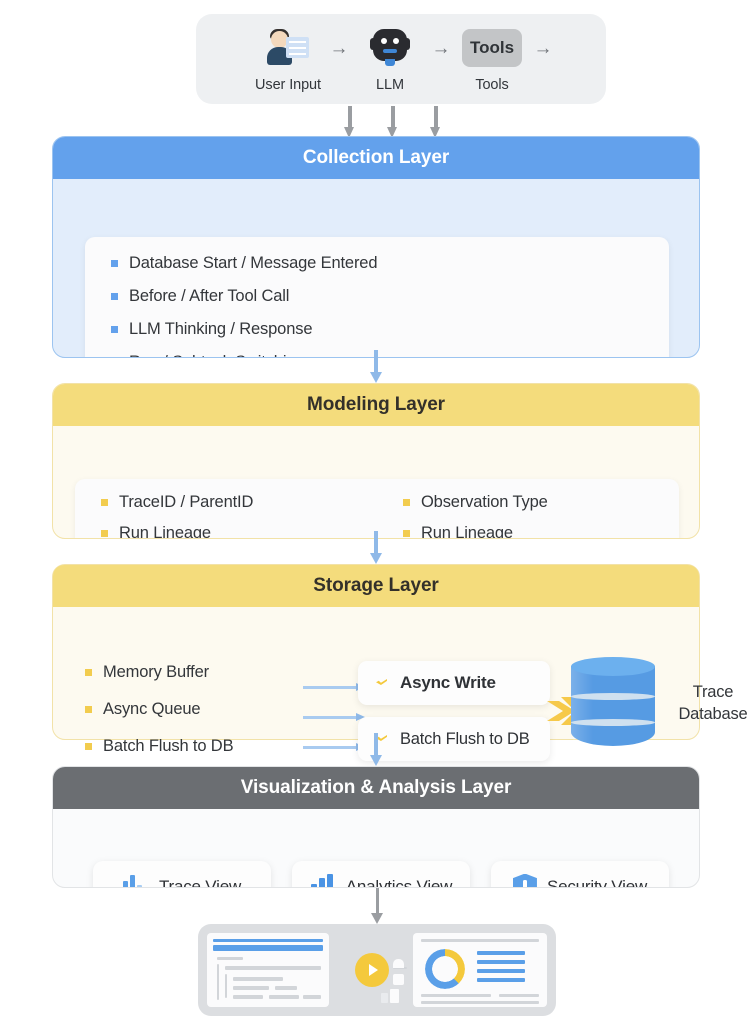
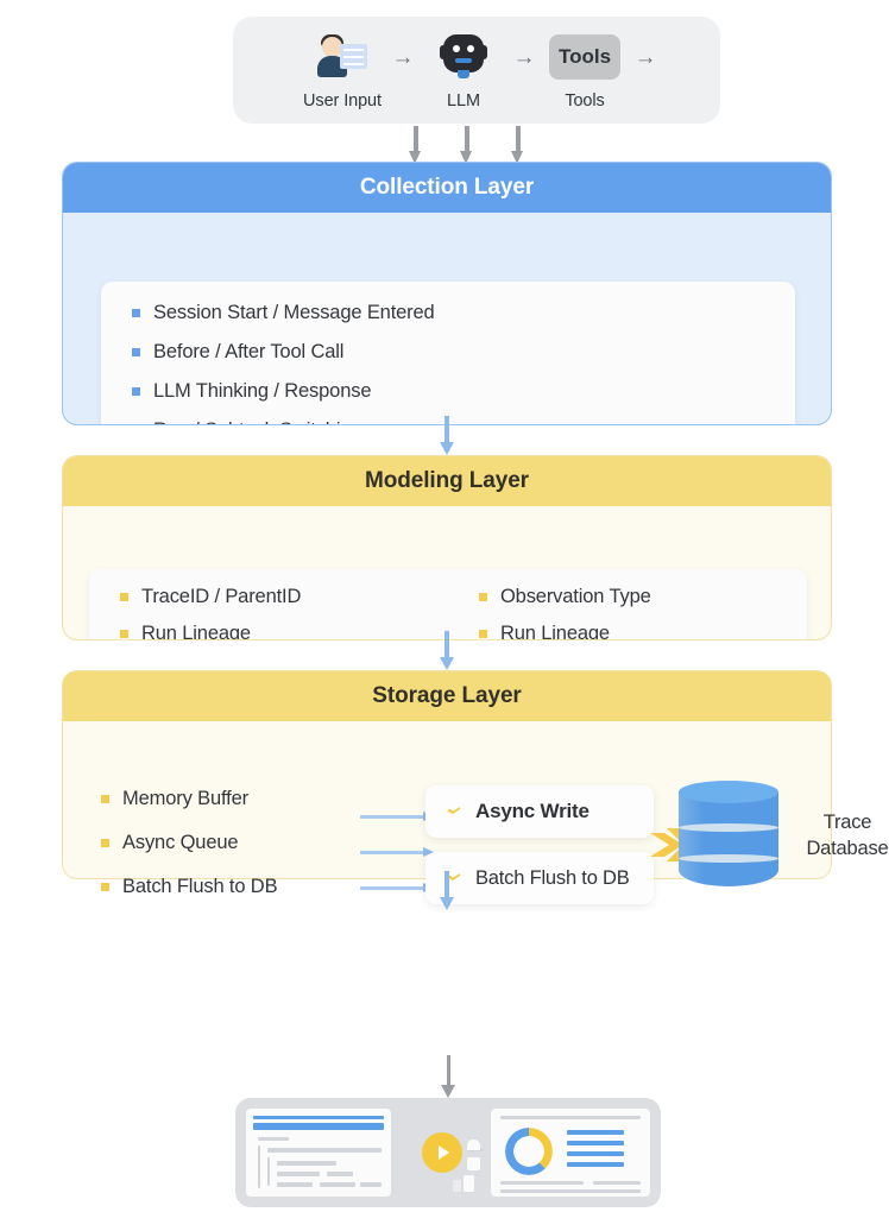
  User Input
  →
  LLM
  →
  Tools
  Tools
  →
  Collection Layer
- Database Start / Message Entered
+ Session Start / Message Entered
  Before / After Tool Call
  LLM Thinking / Response
  Modeling Layer
  TraceID / ParentID
  Run Lineage
  Observation Type
  Run Lineage
  Storage Layer
  Memory Buffer
  Async Queue
  Batch Flush to DB
  Async Write
  Batch Flush to DB
  Trace
  Database
- Visualization & Analysis Layer
- Trace View
- Analytics View
- Security View
